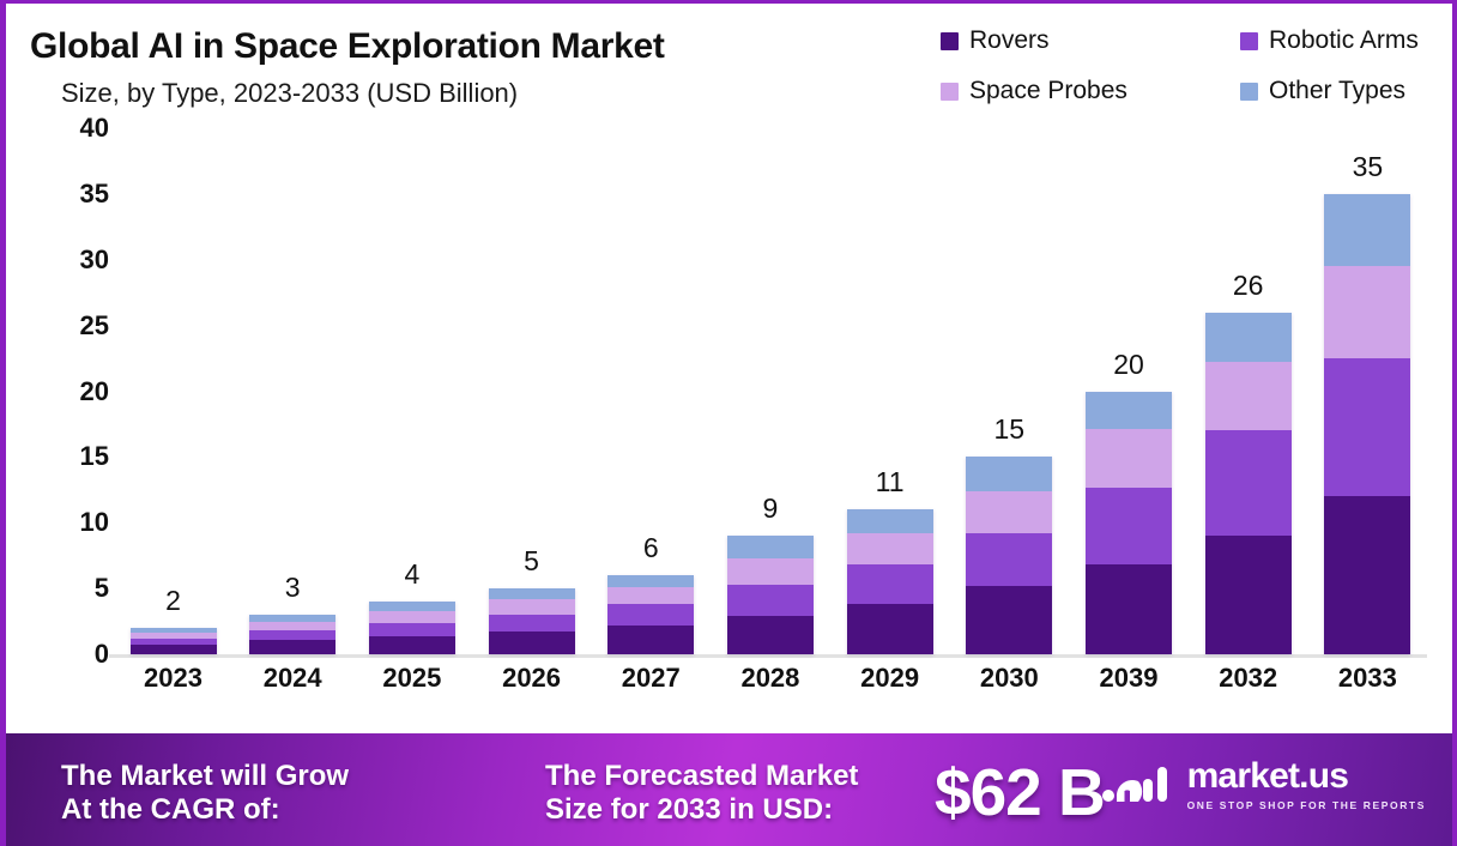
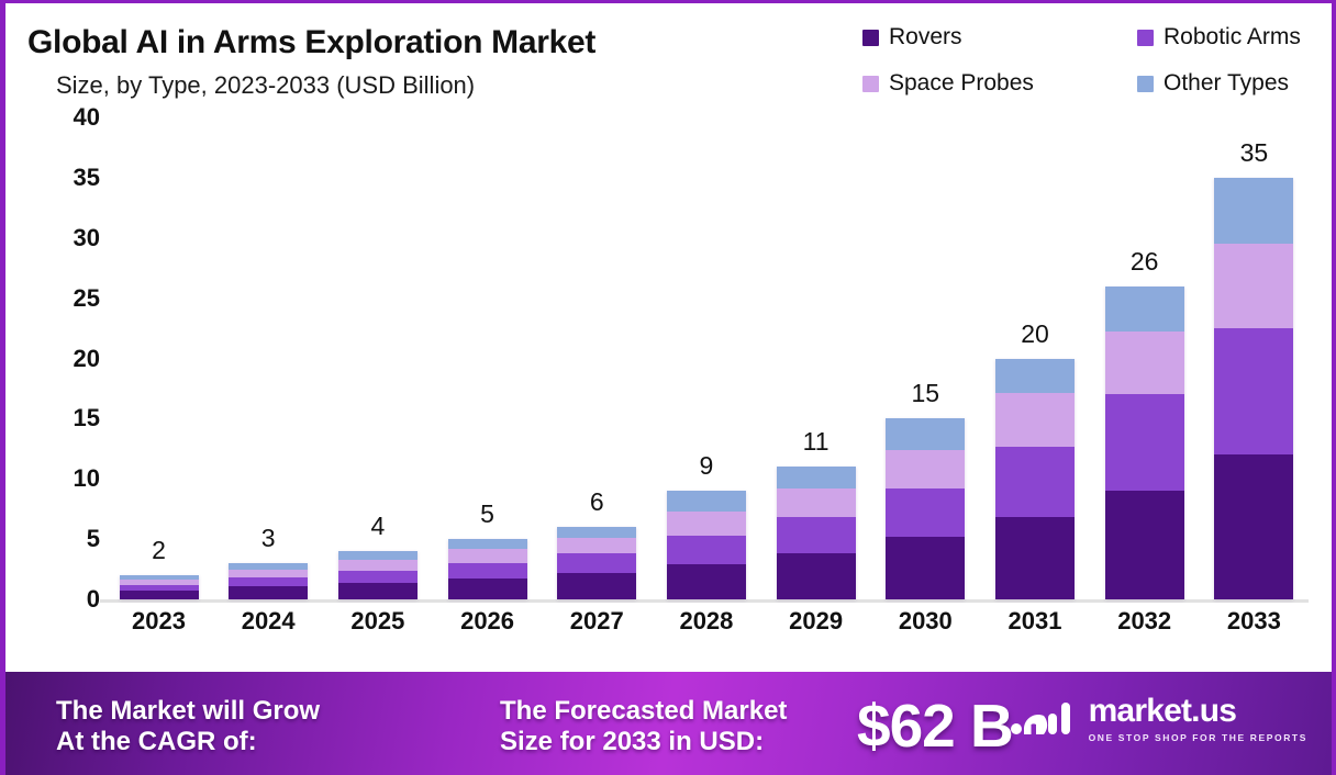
- Global AI in Space Exploration Market
+ Global AI in Arms Exploration Market
  Size, by Type, 2023-2033 (USD Billion)
  Rovers
  Robotic Arms
  Space Probes
  Other Types
  0
  5
  10
  15
  20
  25
  30
  35
  40
  2
  3
  4
  5
  6
  9
  11
  15
  20
  26
  35
  2023
  2024
  2025
  2026
  2027
  2028
  2029
  2030
- 2039
+ 2031
  2032
  2033
  The Market will Grow
  At the CAGR of:
  The Forecasted Market
  Size for 2033 in USD:
  $62 B
  market.us
  ONE STOP SHOP FOR THE REPORTS
